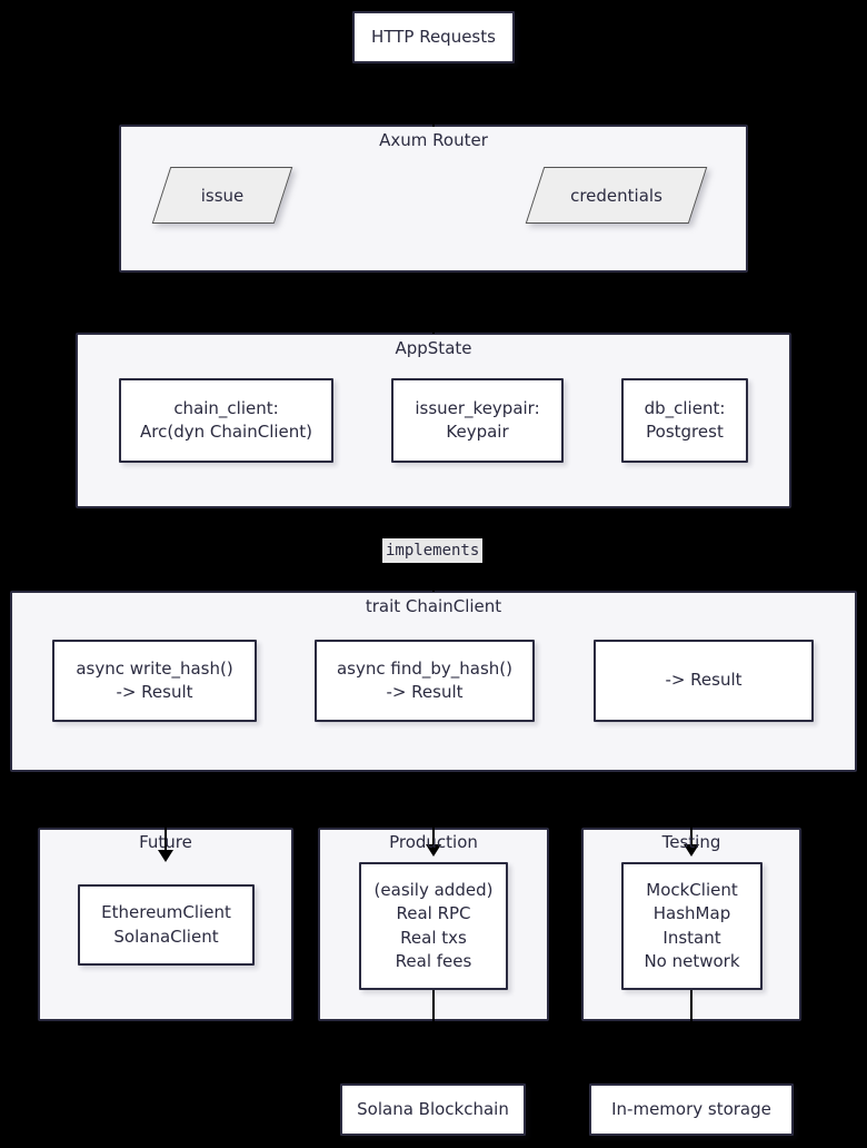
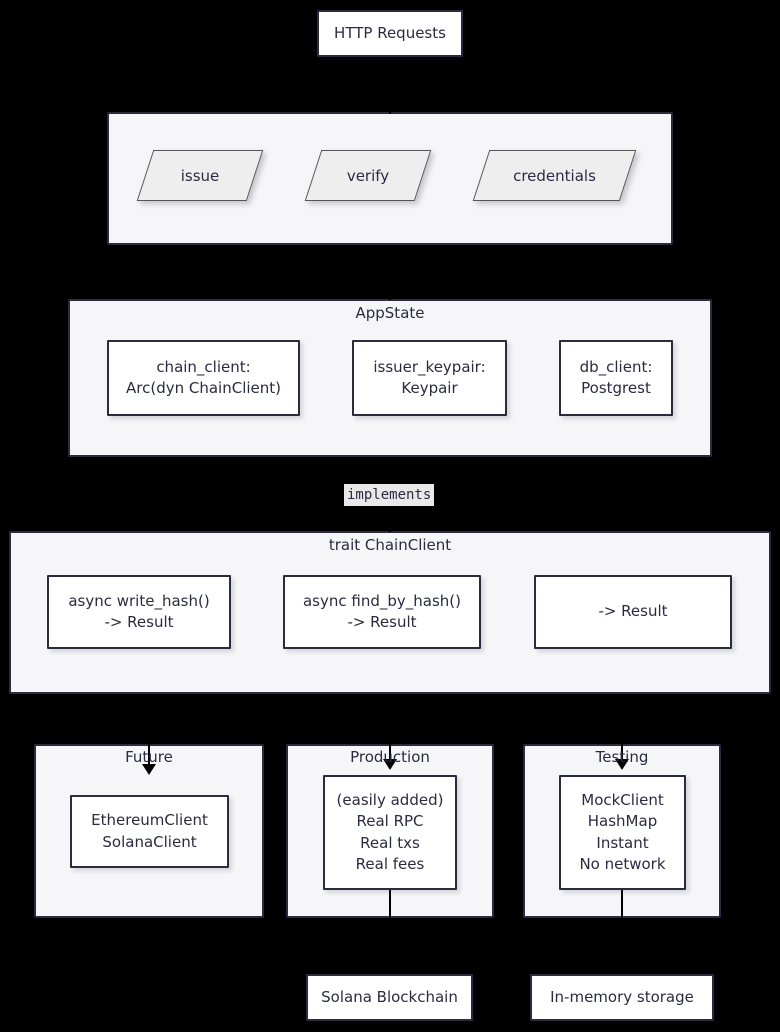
  HTTP Requests
- Axum Router
  issue
+ verify
  credentials
  AppState
  chain_client:
  Arc(dyn ChainClient)
  issuer_keypair:
  Keypair
  db_client:
  Postgrest
  implements
  trait ChainClient
  async write_hash()
  -> Result
  async find_by_hash()
  -> Result
  -> Result
  Future
  EthereumClient
  SolanaClient
  Production
  (easily added)
  Real RPC
  Real txs
  Real fees
  Testing
  MockClient
  HashMap
  Instant
  No network
  Solana Blockchain
  In-memory storage
